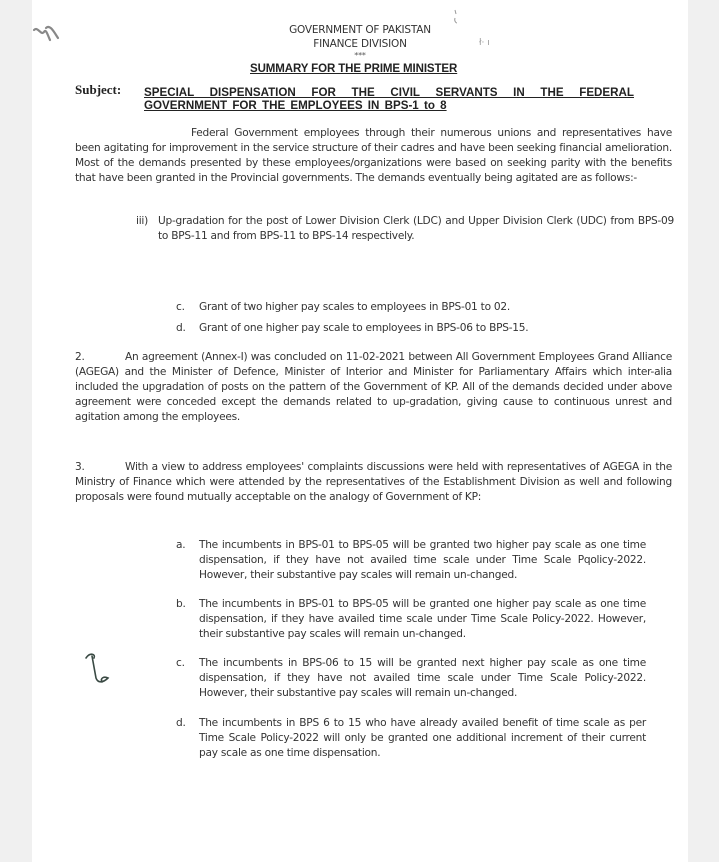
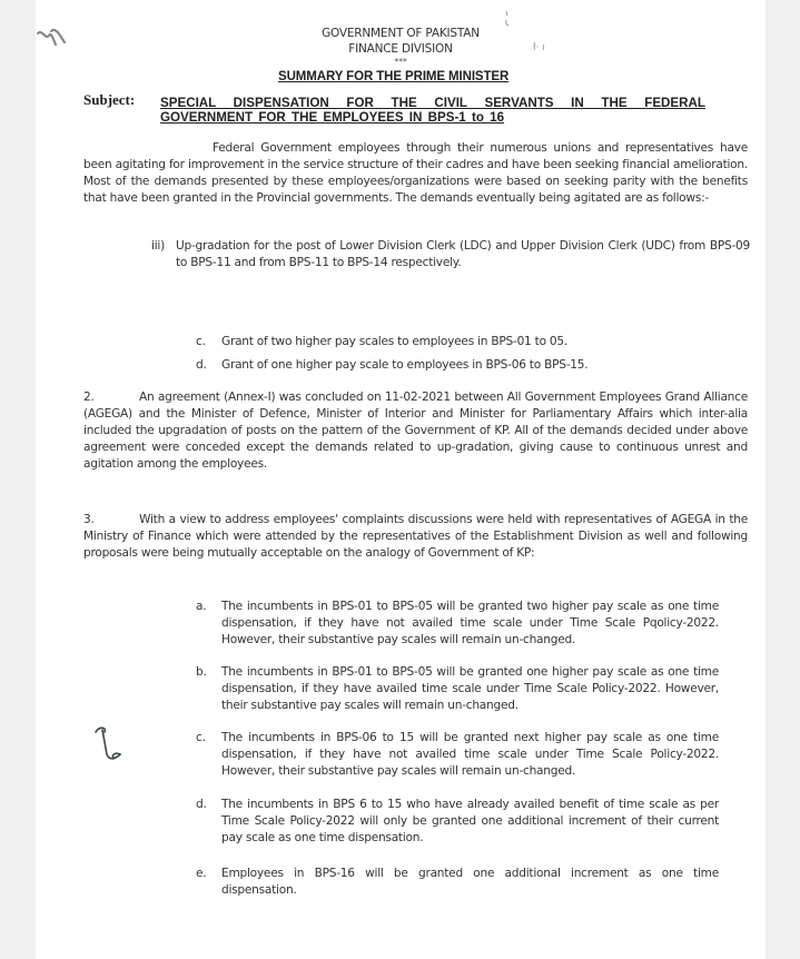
  ł· ı
  GOVERNMENT OF PAKISTAN
  FINANCE DIVISION
  ***
  SUMMARY FOR THE PRIME MINISTER
  Subject:
- SPECIAL DISPENSATION FOR THE CIVIL SERVANTS IN THE FEDERAL GOVERNMENT FOR THE EMPLOYEES IN BPS-1 to 8
+ SPECIAL DISPENSATION FOR THE CIVIL SERVANTS IN THE FEDERAL GOVERNMENT FOR THE EMPLOYEES IN BPS-1 to 16
  Federal Government employees through their numerous unions and representatives have been agitating for improvement in the service structure of their cadres and have been seeking financial amelioration. Most of the demands presented by these employees/organizations were based on seeking parity with the benefits that have been granted in the Provincial governments. The demands eventually being agitated are as follows:-
  iii)
  Up-gradation for the post of Lower Division Clerk (LDC) and Upper Division Clerk (UDC) from BPS-09 to BPS-11 and from BPS-11 to BPS-14 respectively.
  c.
- Grant of two higher pay scales to employees in BPS-01 to 02.
+ Grant of two higher pay scales to employees in BPS-01 to 05.
  d.
  Grant of one higher pay scale to employees in BPS-06 to BPS-15.
  2. An agreement (Annex-I) was concluded on 11-02-2021 between All Government Employees Grand Alliance (AGEGA) and the Minister of Defence, Minister of Interior and Minister for Parliamentary Affairs which inter-alia included the upgradation of posts on the pattern of the Government of KP. All of the demands decided under above agreement were conceded except the demands related to up-gradation, giving cause to continuous unrest and agitation among the employees.
- 3. With a view to address employees' complaints discussions were held with representatives of AGEGA in the Ministry of Finance which were attended by the representatives of the Establishment Division as well and following proposals were found mutually acceptable on the analogy of Government of KP:
+ 3. With a view to address employees' complaints discussions were held with representatives of AGEGA in the Ministry of Finance which were attended by the representatives of the Establishment Division as well and following proposals were being mutually acceptable on the analogy of Government of KP:
  a.
  The incumbents in BPS-01 to BPS-05 will be granted two higher pay scale as one time dispensation, if they have not availed time scale under Time Scale Pqolicy-2022. However, their substantive pay scales will remain un-changed.
  b.
  The incumbents in BPS-01 to BPS-05 will be granted one higher pay scale as one time dispensation, if they have availed time scale under Time Scale Policy-2022. However, their substantive pay scales will remain un-changed.
  c.
  The incumbents in BPS-06 to 15 will be granted next higher pay scale as one time dispensation, if they have not availed time scale under Time Scale Policy-2022. However, their substantive pay scales will remain un-changed.
  d.
  The incumbents in BPS 6 to 15 who have already availed benefit of time scale as per Time Scale Policy-2022 will only be granted one additional increment of their current pay scale as one time dispensation.
+ e.
+ Employees in BPS-16 will be granted one additional increment as one time dispensation.
